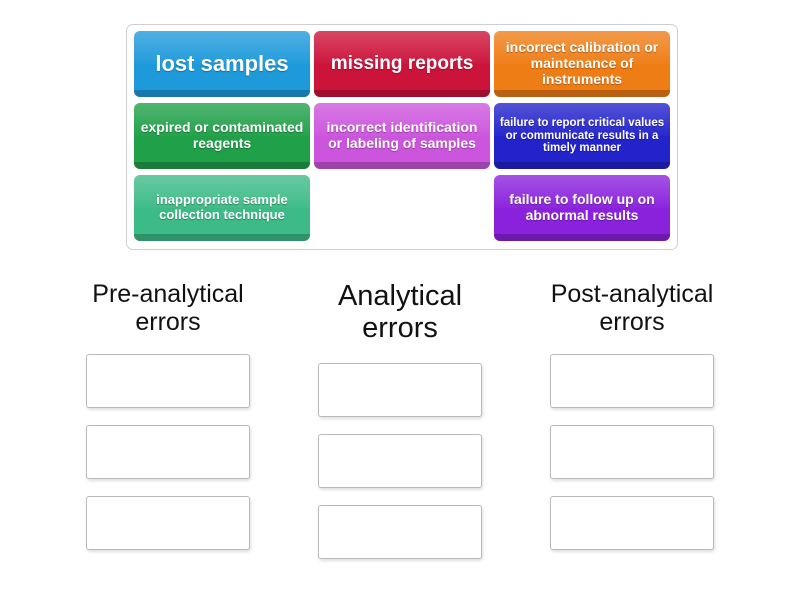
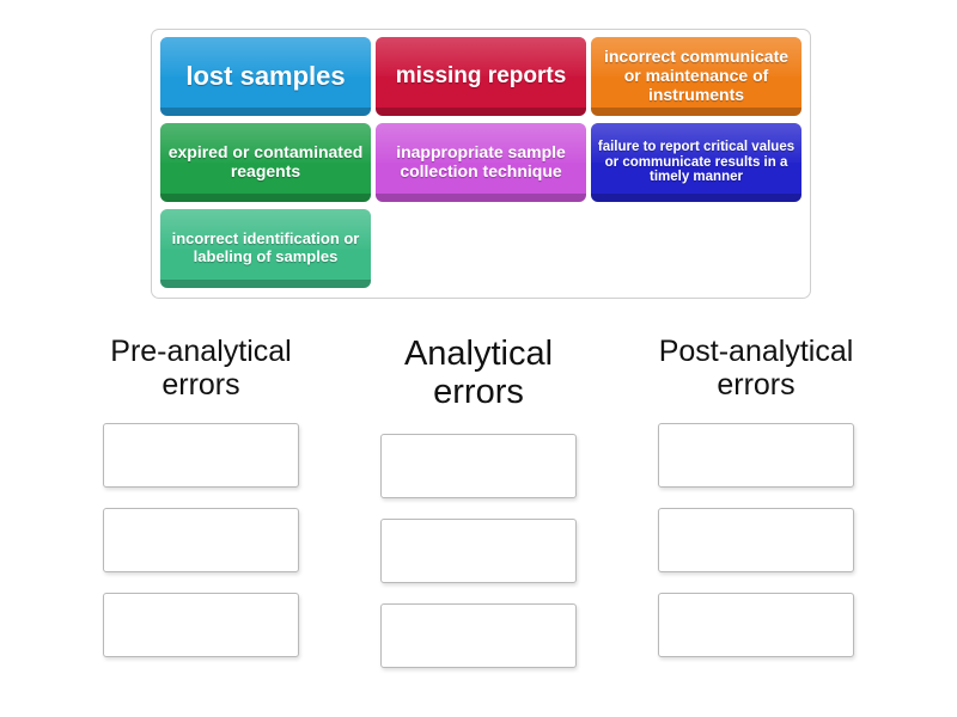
  lost samples
  missing reports
- incorrect calibration or maintenance of instruments
+ incorrect communicate or maintenance of instruments
  expired or contaminated reagents
- incorrect identification or labeling of samples
+ inappropriate sample collection technique
  failure to report critical values or communicate results in a timely manner
- inappropriate sample collection technique
+ incorrect identification or labeling of samples
- failure to follow up on abnormal results
  Pre-analytical
  errors
  Analytical
  errors
  Post-analytical
  errors
